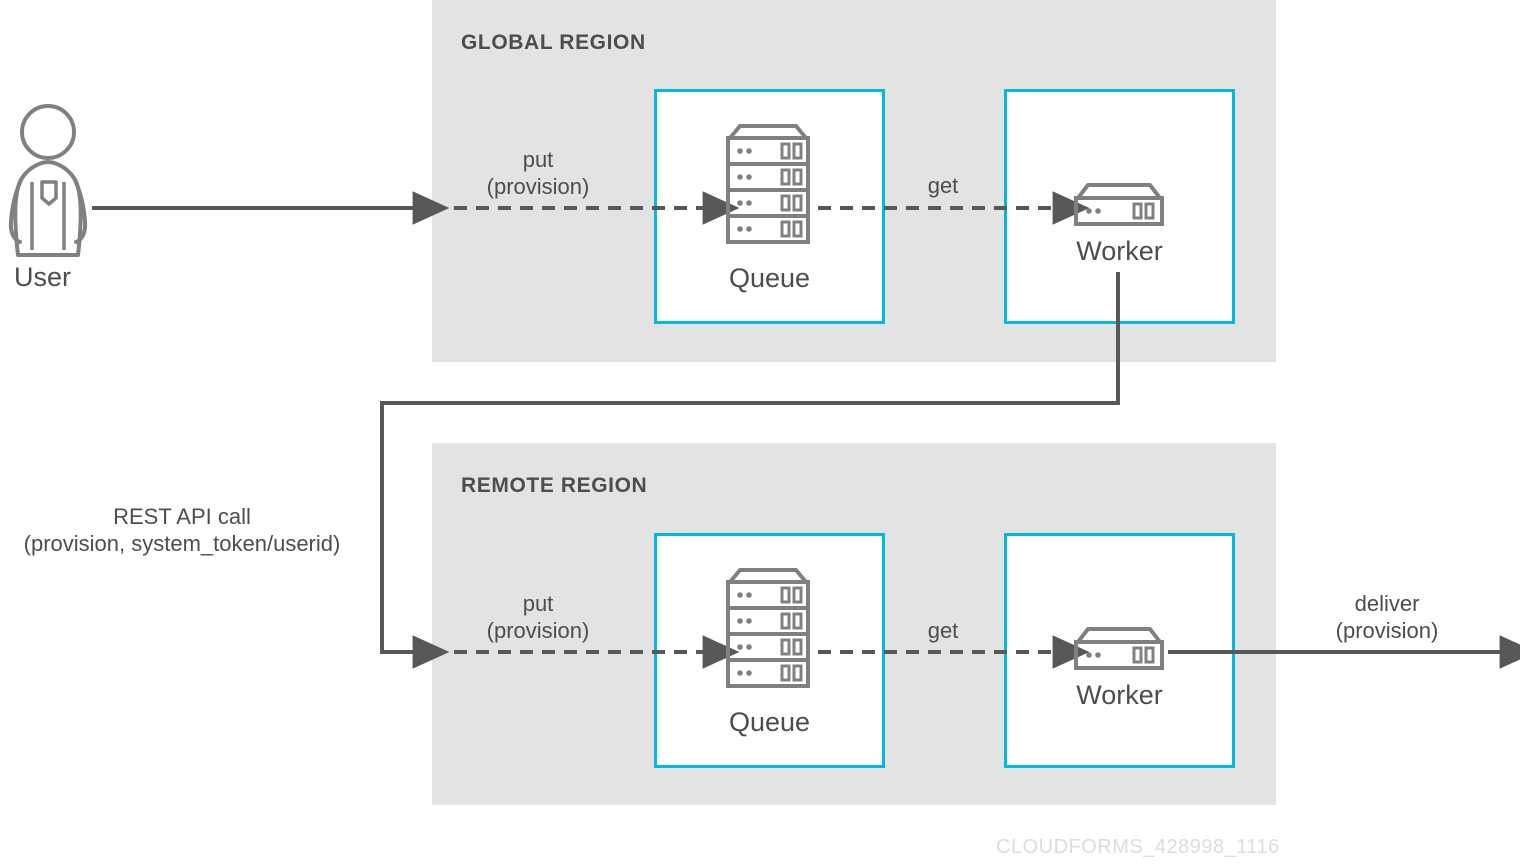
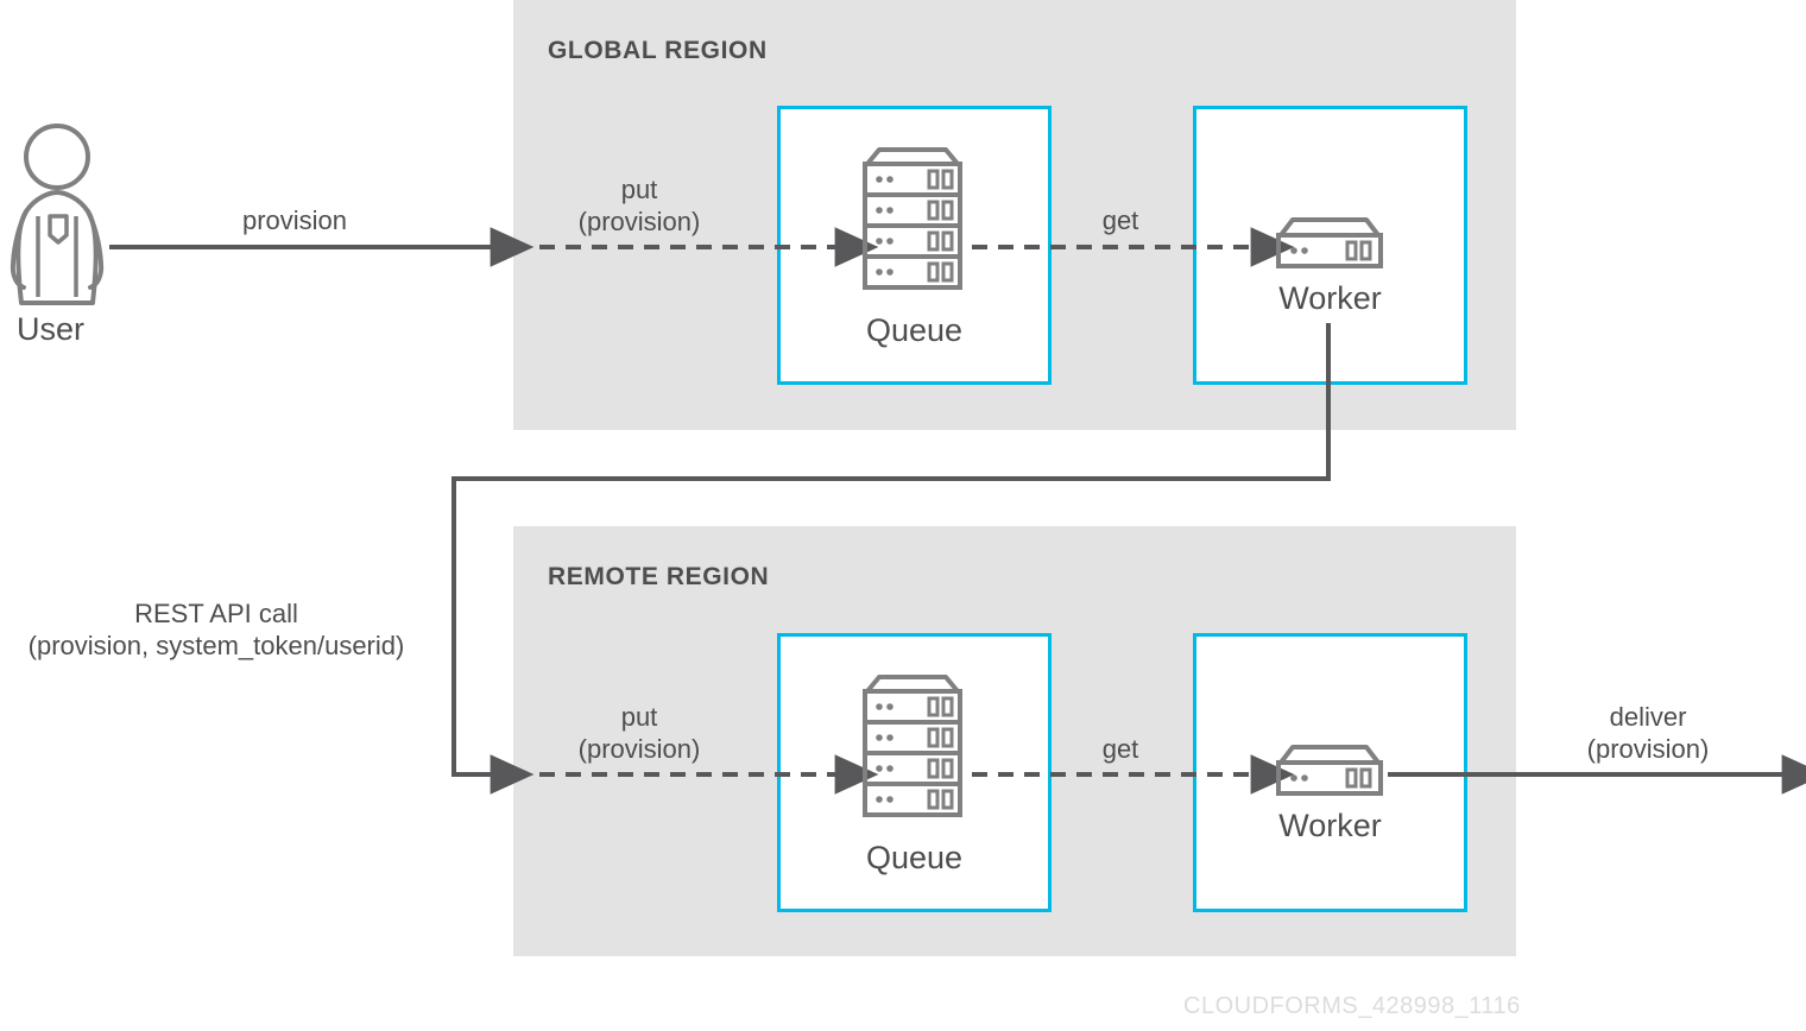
  GLOBAL REGION
  REMOTE REGION
  User
  Queue
  Worker
  Queue
  Worker
+ provision
  put
  (provision)
  get
  REST API call
  (provision, system_token/userid)
  put
  (provision)
  get
  deliver
  (provision)
  CLOUDFORMS_428998_1116
